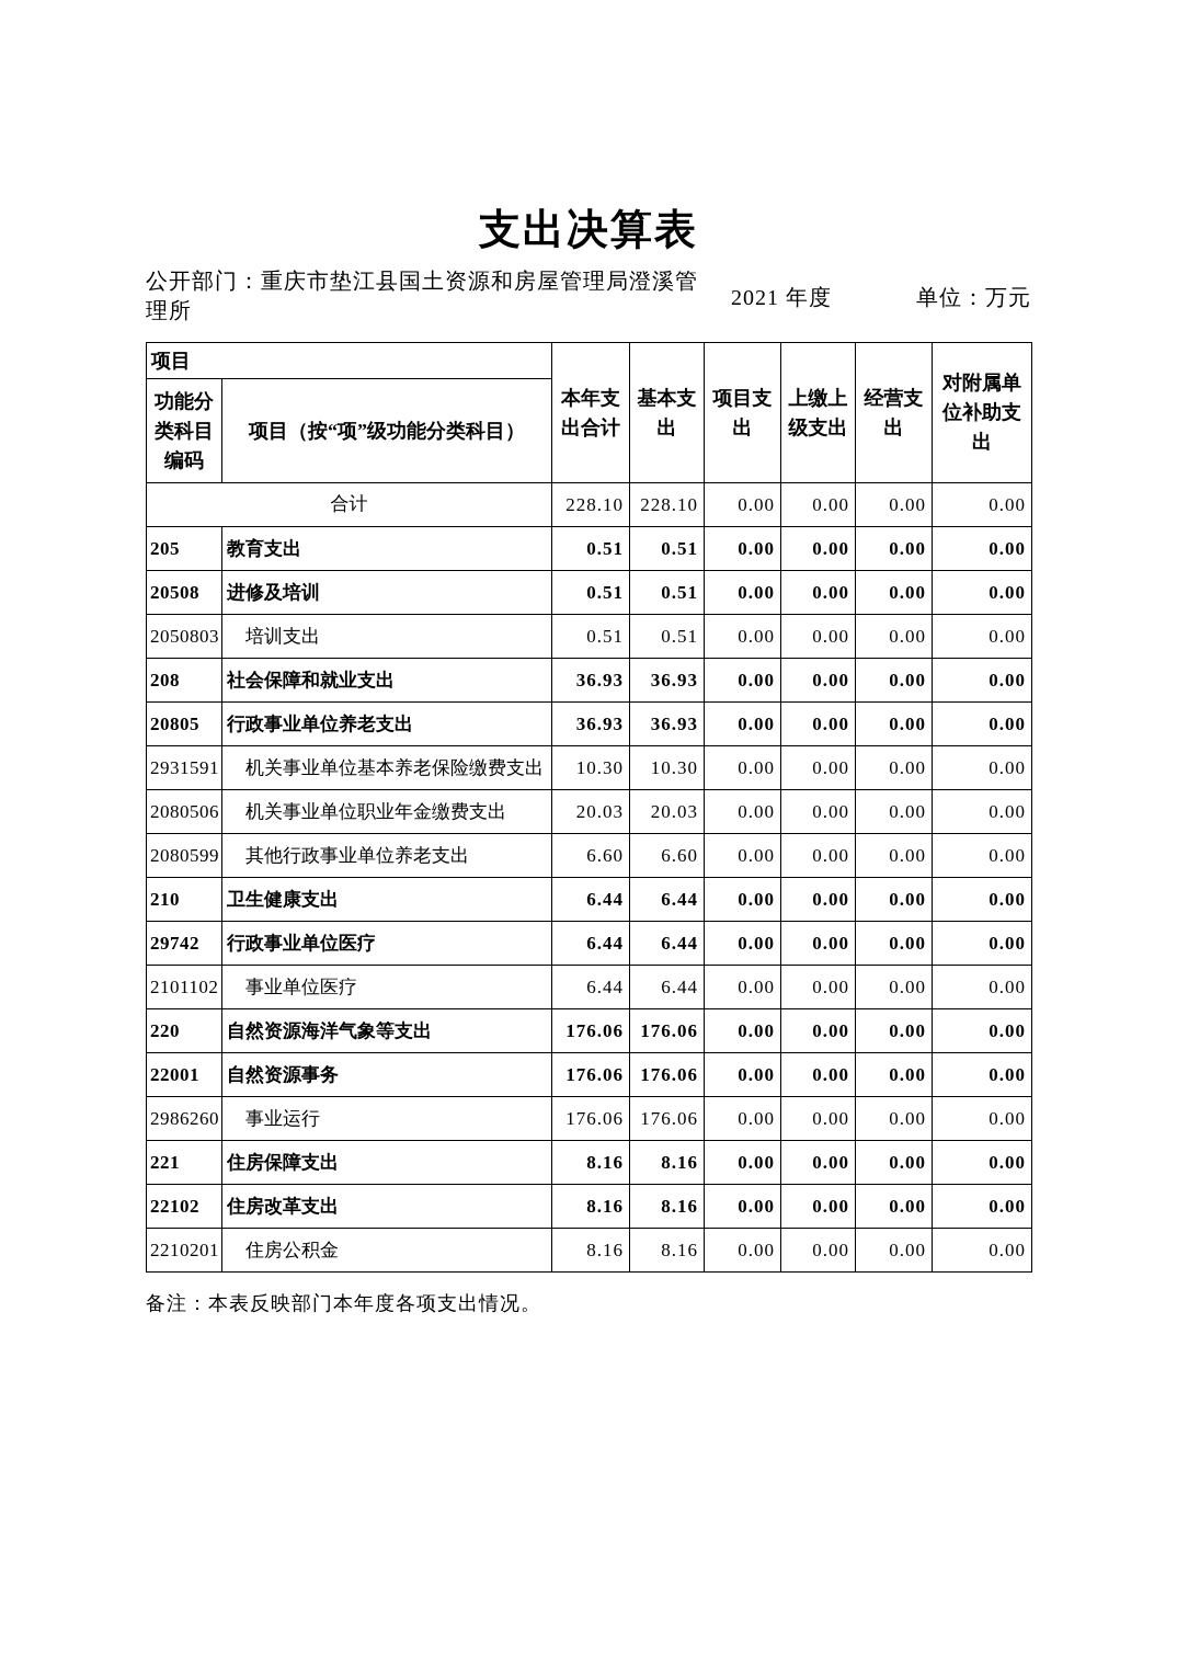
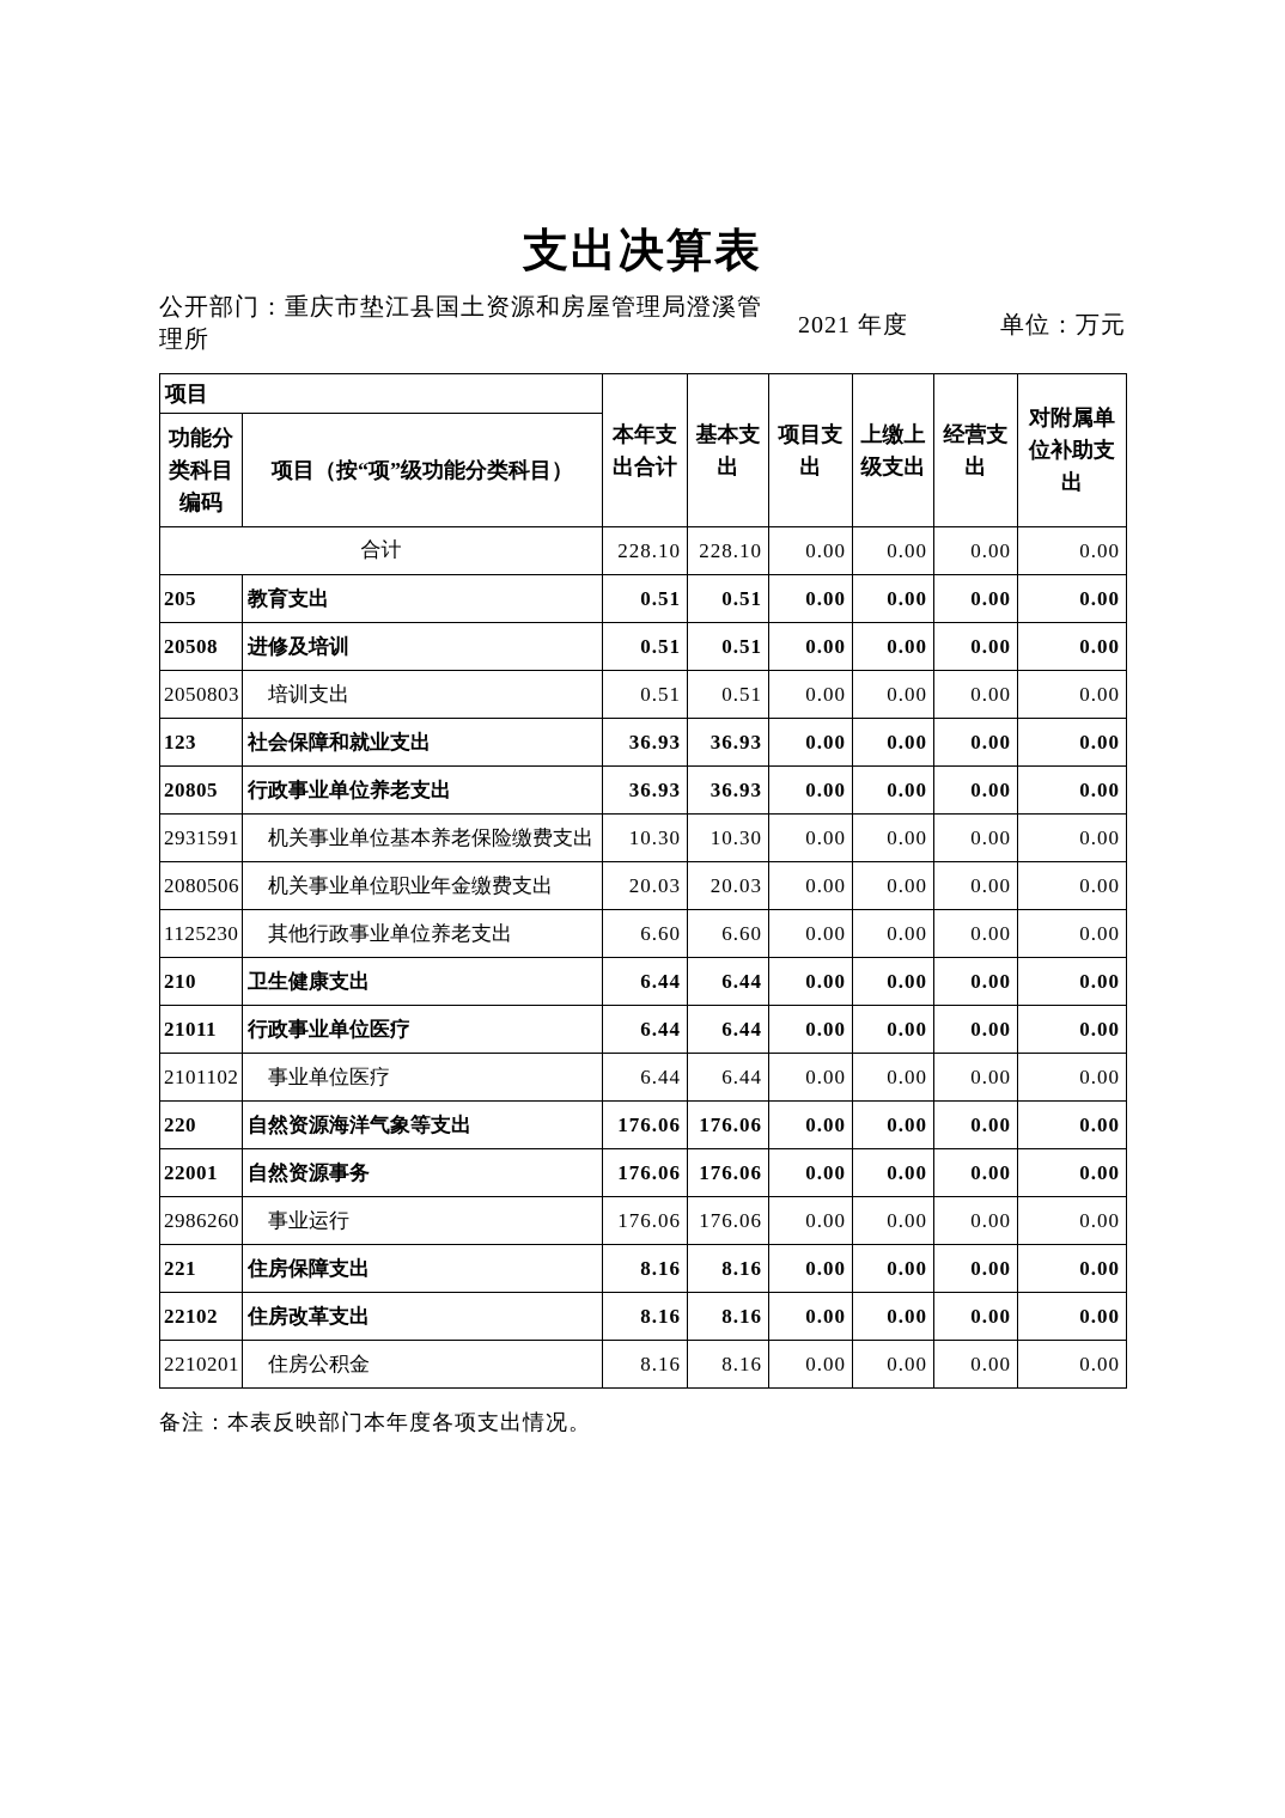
  支出决算表
  公开部门：重庆市垫江县国土资源和房屋管理局澄溪管理所
  2021 年度
  单位：万元
  项目	本年支出合计	基本支出	项目支出	上缴上级支出	经营支出	对附属单位补助支出
  功能分类科目编码	项目（按“项”级功能分类科目）
  合计	228.10	228.10	0.00	0.00	0.00	0.00
  205	教育支出	0.51	0.51	0.00	0.00	0.00	0.00
  20508	进修及培训	0.51	0.51	0.00	0.00	0.00	0.00
  2050803	培训支出	0.51	0.51	0.00	0.00	0.00	0.00
- 208	社会保障和就业支出	36.93	36.93	0.00	0.00	0.00	0.00
+ 123	社会保障和就业支出	36.93	36.93	0.00	0.00	0.00	0.00
  20805	行政事业单位养老支出	36.93	36.93	0.00	0.00	0.00	0.00
  2931591	机关事业单位基本养老保险缴费支出	10.30	10.30	0.00	0.00	0.00	0.00
  2080506	机关事业单位职业年金缴费支出	20.03	20.03	0.00	0.00	0.00	0.00
- 2080599	其他行政事业单位养老支出	6.60	6.60	0.00	0.00	0.00	0.00
+ 1125230	其他行政事业单位养老支出	6.60	6.60	0.00	0.00	0.00	0.00
  210	卫生健康支出	6.44	6.44	0.00	0.00	0.00	0.00
- 29742	行政事业单位医疗	6.44	6.44	0.00	0.00	0.00	0.00
+ 21011	行政事业单位医疗	6.44	6.44	0.00	0.00	0.00	0.00
  2101102	事业单位医疗	6.44	6.44	0.00	0.00	0.00	0.00
  220	自然资源海洋气象等支出	176.06	176.06	0.00	0.00	0.00	0.00
  22001	自然资源事务	176.06	176.06	0.00	0.00	0.00	0.00
  2986260	事业运行	176.06	176.06	0.00	0.00	0.00	0.00
  221	住房保障支出	8.16	8.16	0.00	0.00	0.00	0.00
  22102	住房改革支出	8.16	8.16	0.00	0.00	0.00	0.00
  2210201	住房公积金	8.16	8.16	0.00	0.00	0.00	0.00
  备注：本表反映部门本年度各项支出情况。
